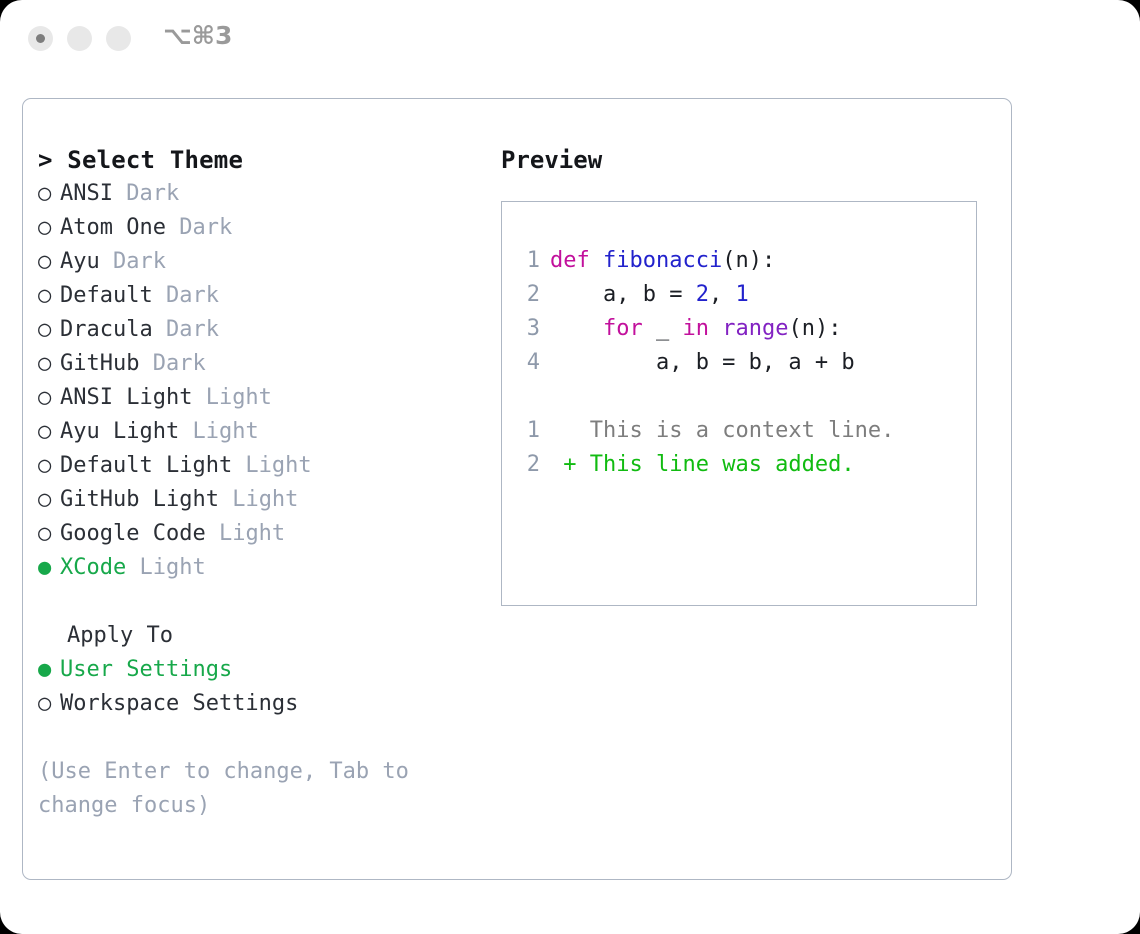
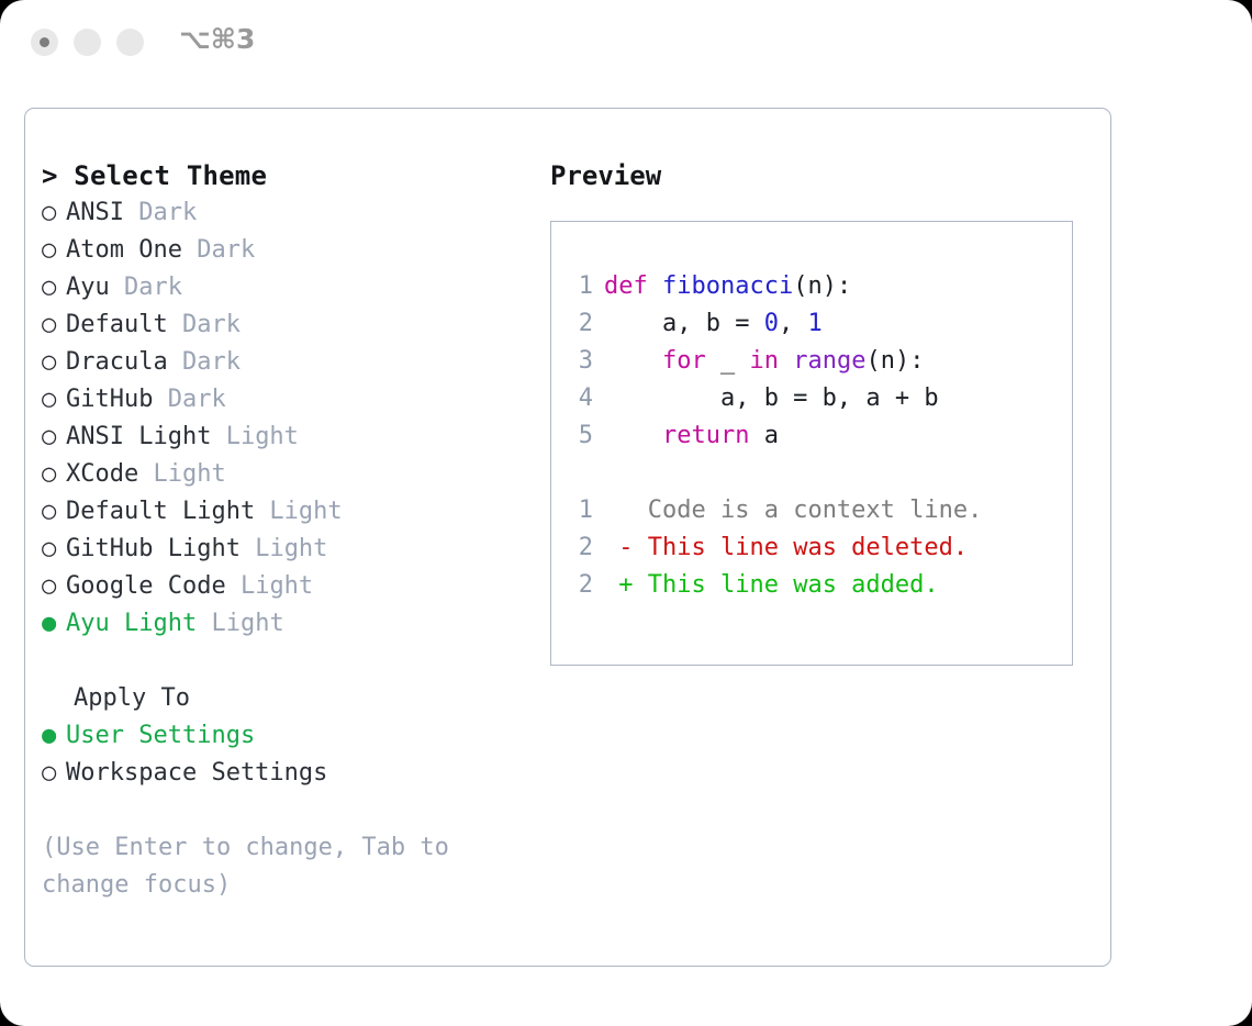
  ⌥⌘3
  > Select Theme
  ○
  ANSI
  Dark
  ○
  Atom One
  Dark
  ○
  Ayu
  Dark
  ○
  Default
  Dark
  ○
  Dracula
  Dark
  ○
  GitHub
  Dark
  ○
  ANSI Light
  Light
  ○
- Ayu Light
+ XCode
  Light
  ○
  Default Light
  Light
  ○
  GitHub Light
  Light
  ○
  Google Code
  Light
  ●
- XCode
+ Ayu Light
  Light
  Apply To
  ●
  User Settings
  ○
  Workspace Settings
  (Use Enter to change, Tab to change focus)
  Preview
  1 def fibonacci(n):
- 2 a, b = 2, 1
+ 2 a, b = 0, 1
  3 for _ in range(n):
  4 a, b = b, a + b
+ 5 return a
- 1 This is a context line.
+ 1 Code is a context line.
+ 2 - This line was deleted.
  2 + This line was added.
